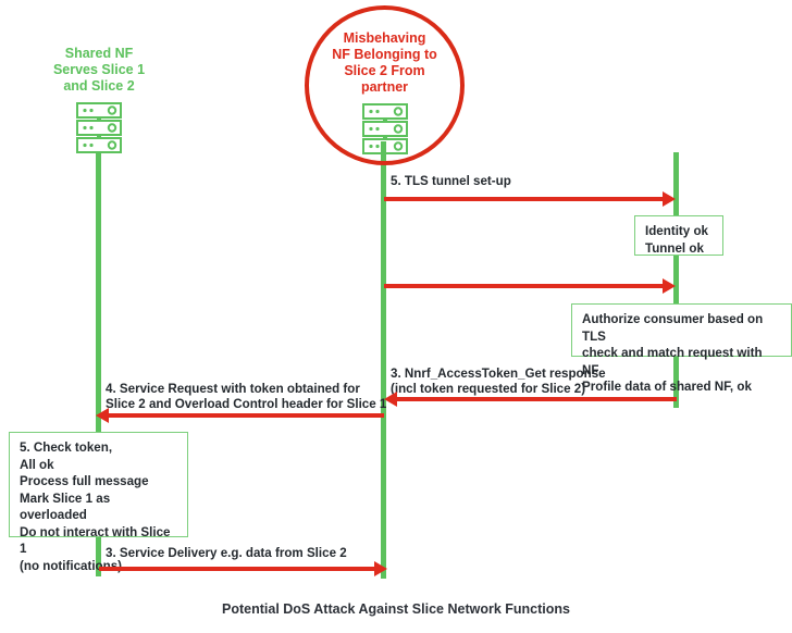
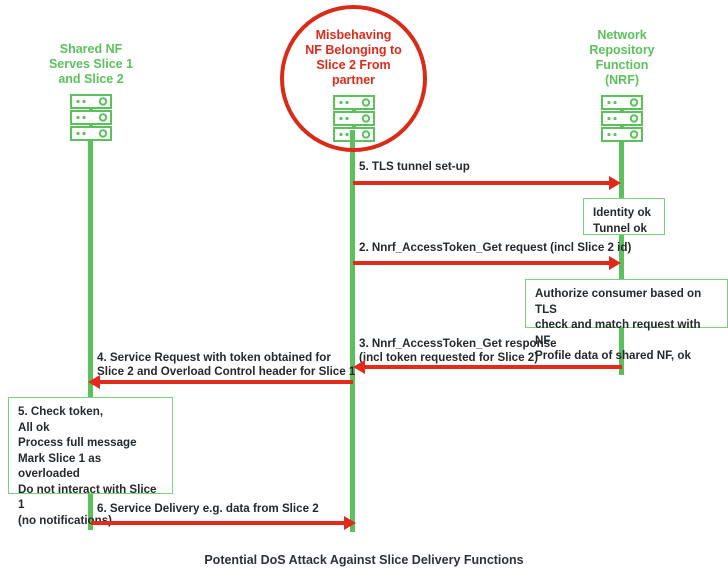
  Shared NF
  Serves Slice 1
  and Slice 2
  Misbehaving
  NF Belonging to
  Slice 2 From
  partner
+ Network
+ Repository
+ Function
+ (NRF)
  5. TLS tunnel set-up
  Identity ok
  Tunnel ok
+ 2. Nnrf_AccessToken_Get request (incl Slice 2 id)
  Authorize consumer based on TLS
  check and match request with NF
  Profile data of shared NF, ok
  3. Nnrf_AccessToken_Get response
  (incl token requested for Slice 2)
  4. Service Request with token obtained for
  Slice 2 and Overload Control header for Slice 1
  5. Check token,
  All ok
  Process full message
  Mark Slice 1 as overloaded
  Do not interact with Slice 1
  (no notifications)
- 3. Service Delivery e.g. data from Slice 2
+ 6. Service Delivery e.g. data from Slice 2
- Potential DoS Attack Against Slice Network Functions
+ Potential DoS Attack Against Slice Delivery Functions
